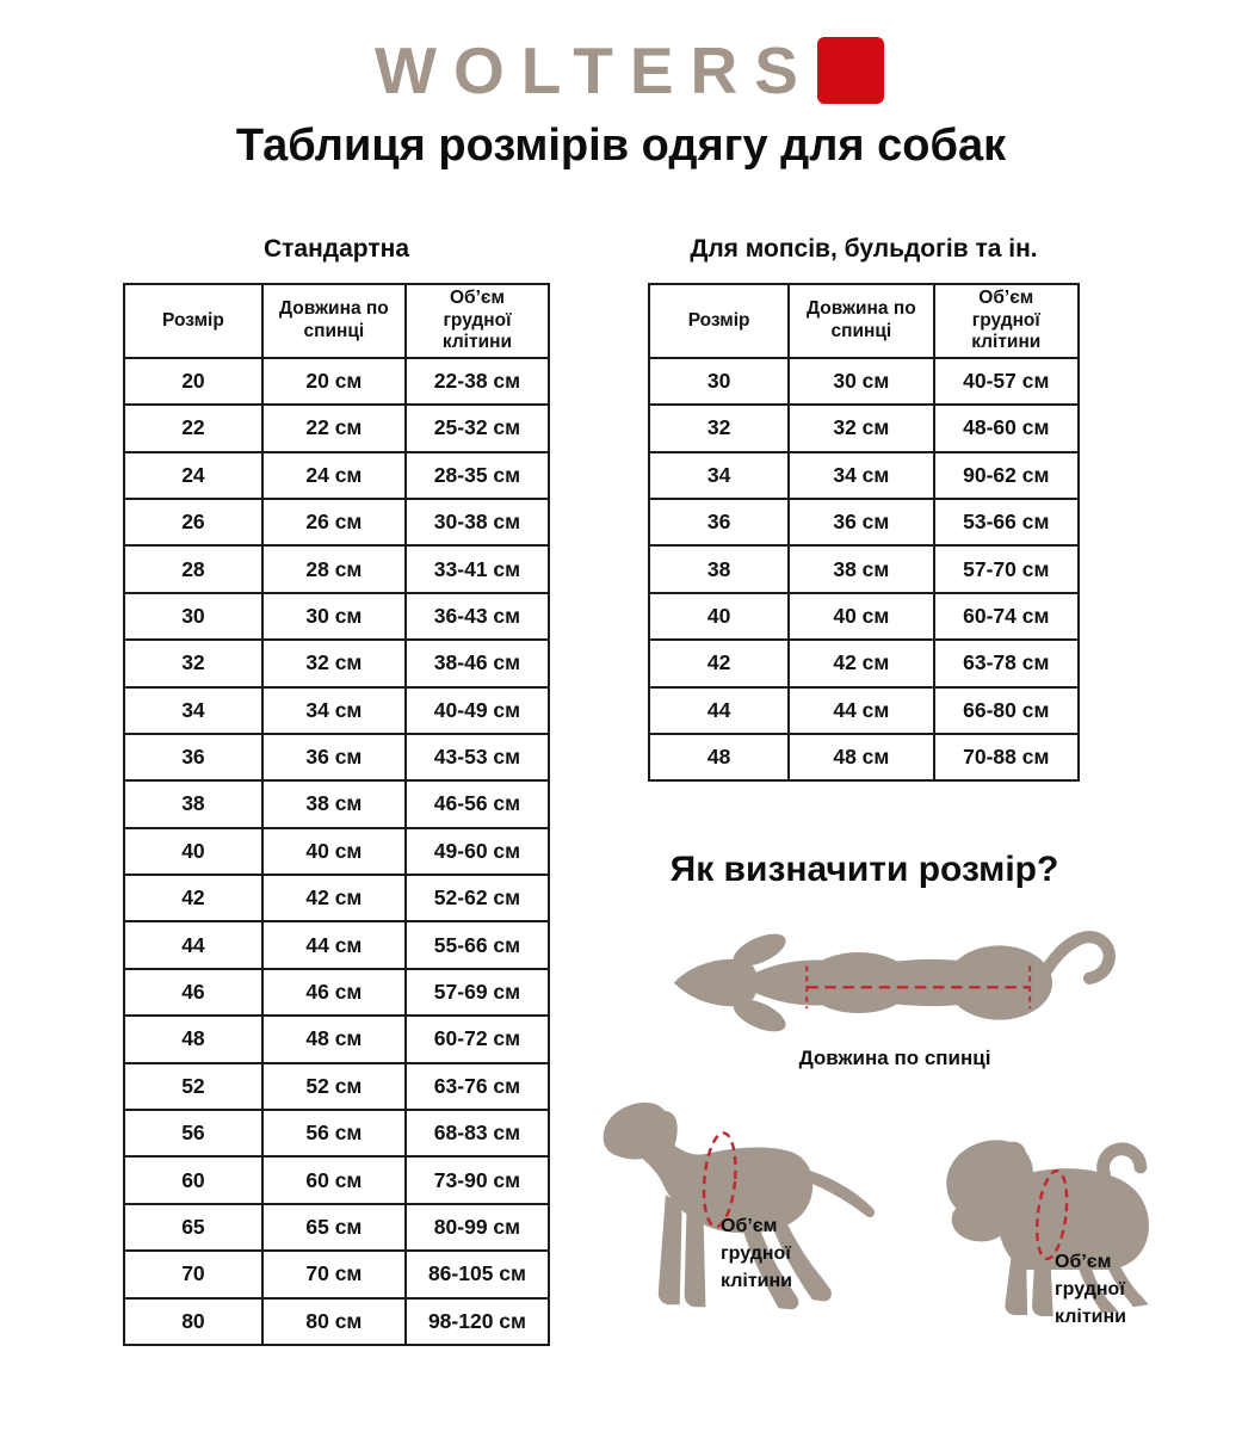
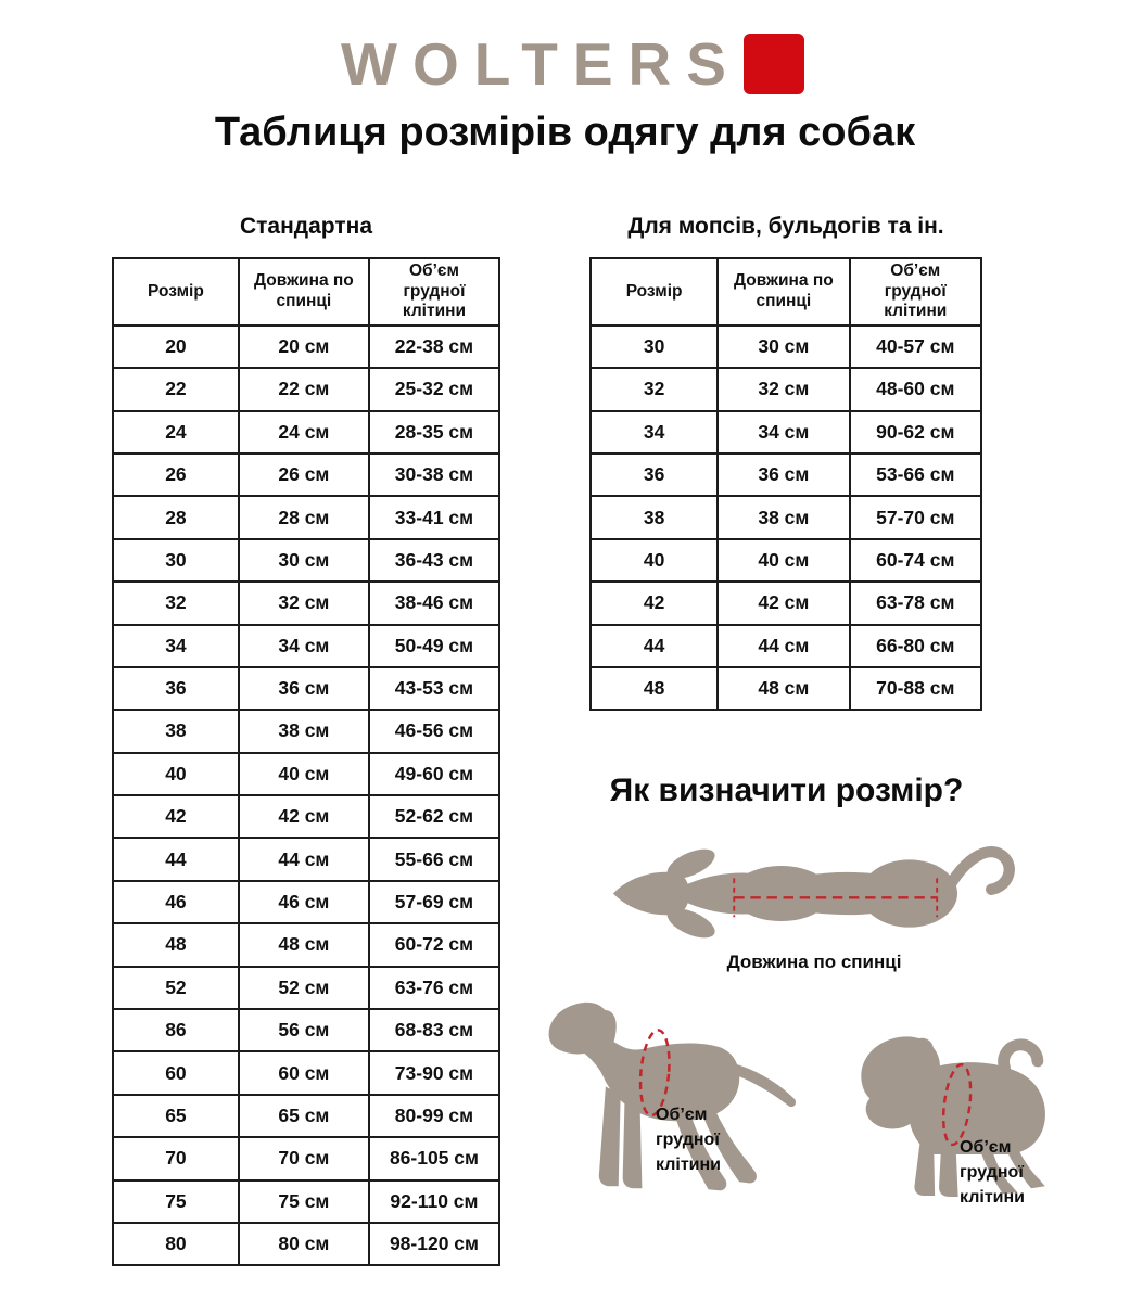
  WOLTERS
  Таблиця розмірів одягу для собак
  Стандартна
  Для мопсів, бульдогів та ін.
  Розмір	Довжина по спинці	Об’єм грудної клітини
  20	20 см	22-38 см
  22	22 см	25-32 см
  24	24 см	28-35 см
  26	26 см	30-38 см
  28	28 см	33-41 см
  30	30 см	36-43 см
  32	32 см	38-46 см
- 34	34 см	40-49 см
+ 34	34 см	50-49 см
  36	36 см	43-53 см
  38	38 см	46-56 см
  40	40 см	49-60 см
  42	42 см	52-62 см
  44	44 см	55-66 см
  46	46 см	57-69 см
  48	48 см	60-72 см
  52	52 см	63-76 см
- 56	56 см	68-83 см
+ 86	56 см	68-83 см
  60	60 см	73-90 см
  65	65 см	80-99 см
  70	70 см	86-105 см
+ 75	75 см	92-110 см
  80	80 см	98-120 см
  Розмір	Довжина по спинці	Об’єм грудної клітини
  30	30 см	40-57 см
  32	32 см	48-60 см
  34	34 см	90-62 см
  36	36 см	53-66 см
  38	38 см	57-70 см
  40	40 см	60-74 см
  42	42 см	63-78 см
  44	44 см	66-80 см
  48	48 см	70-88 см
  Як визначити розмір?
  Довжина по спинці
  Об’єм
  грудної
  клітини
  Об’єм
  грудної
  клітини
